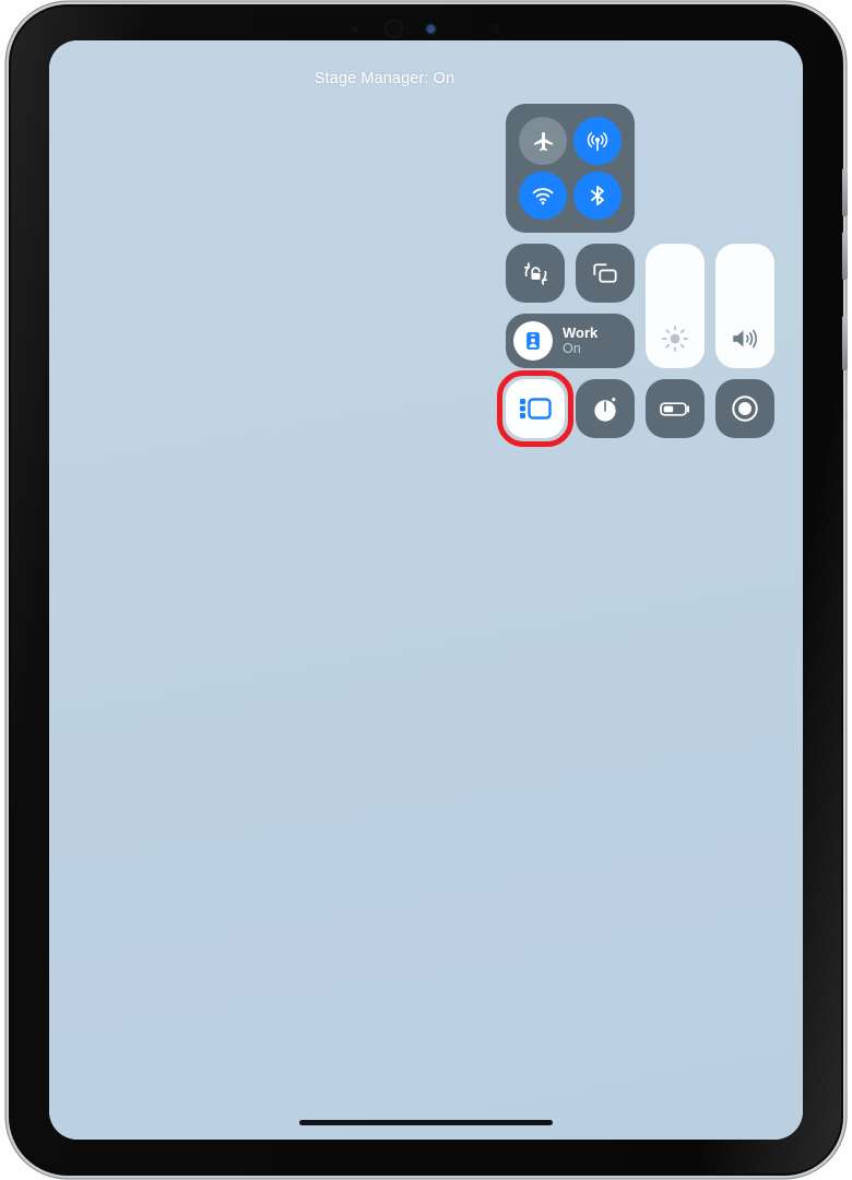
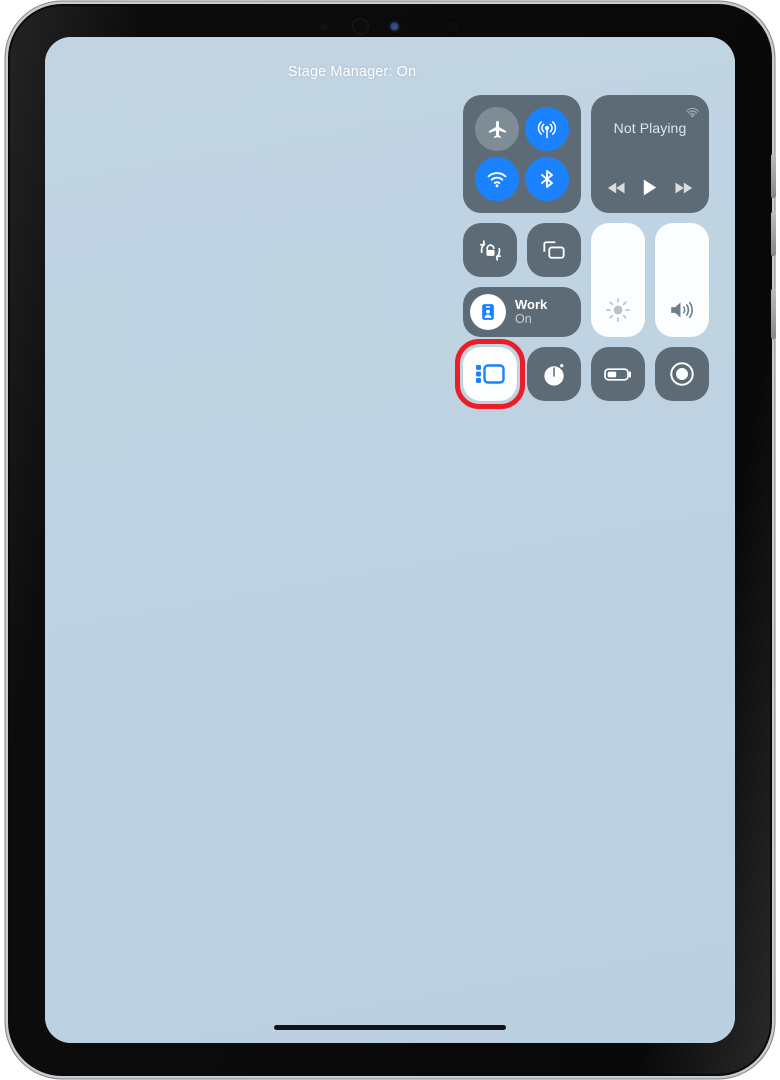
  Stage Manager: On
+ Not Playing
  Work
  On
